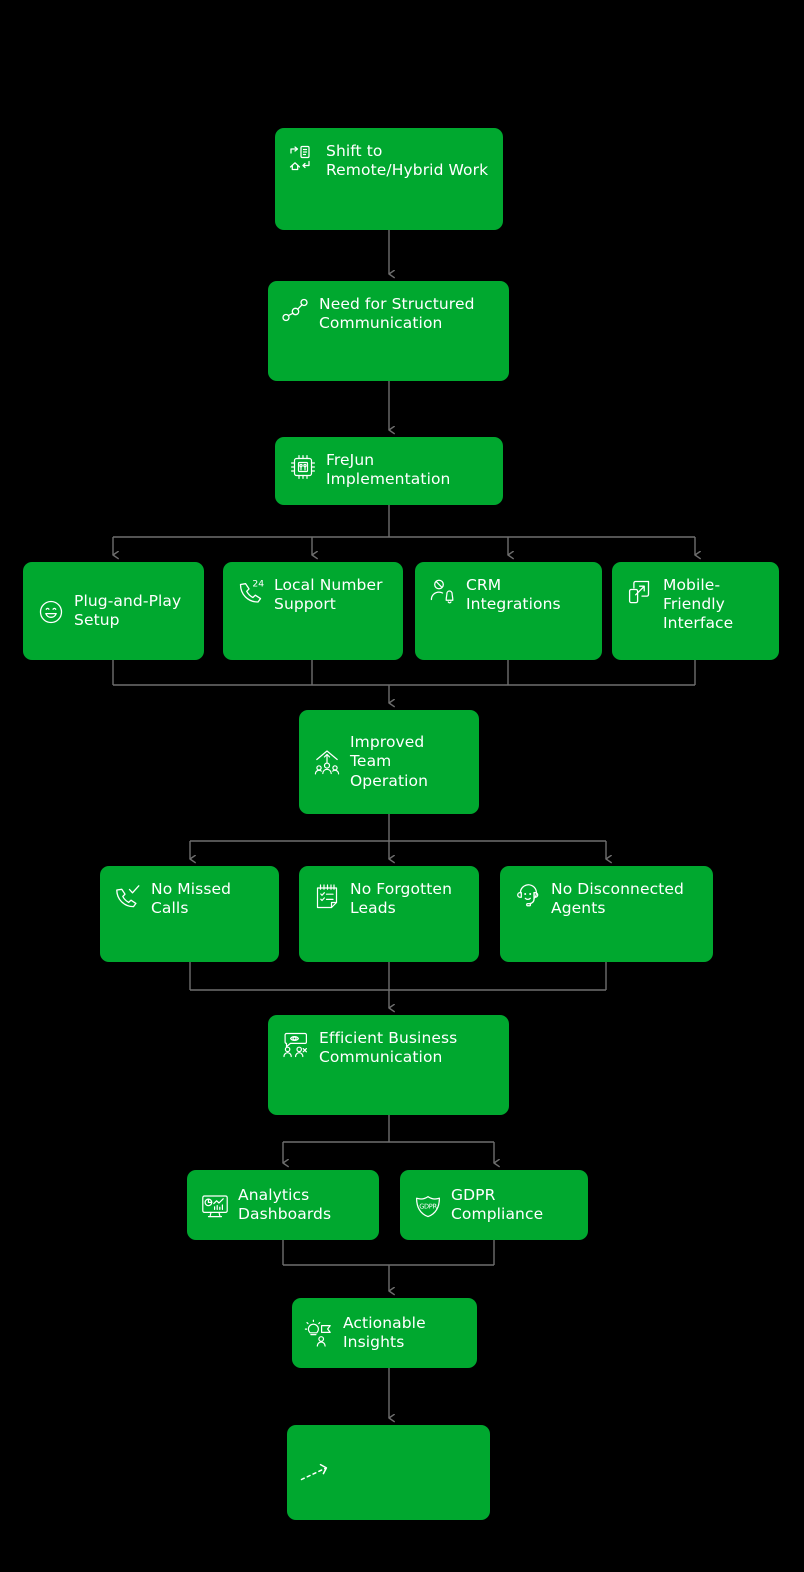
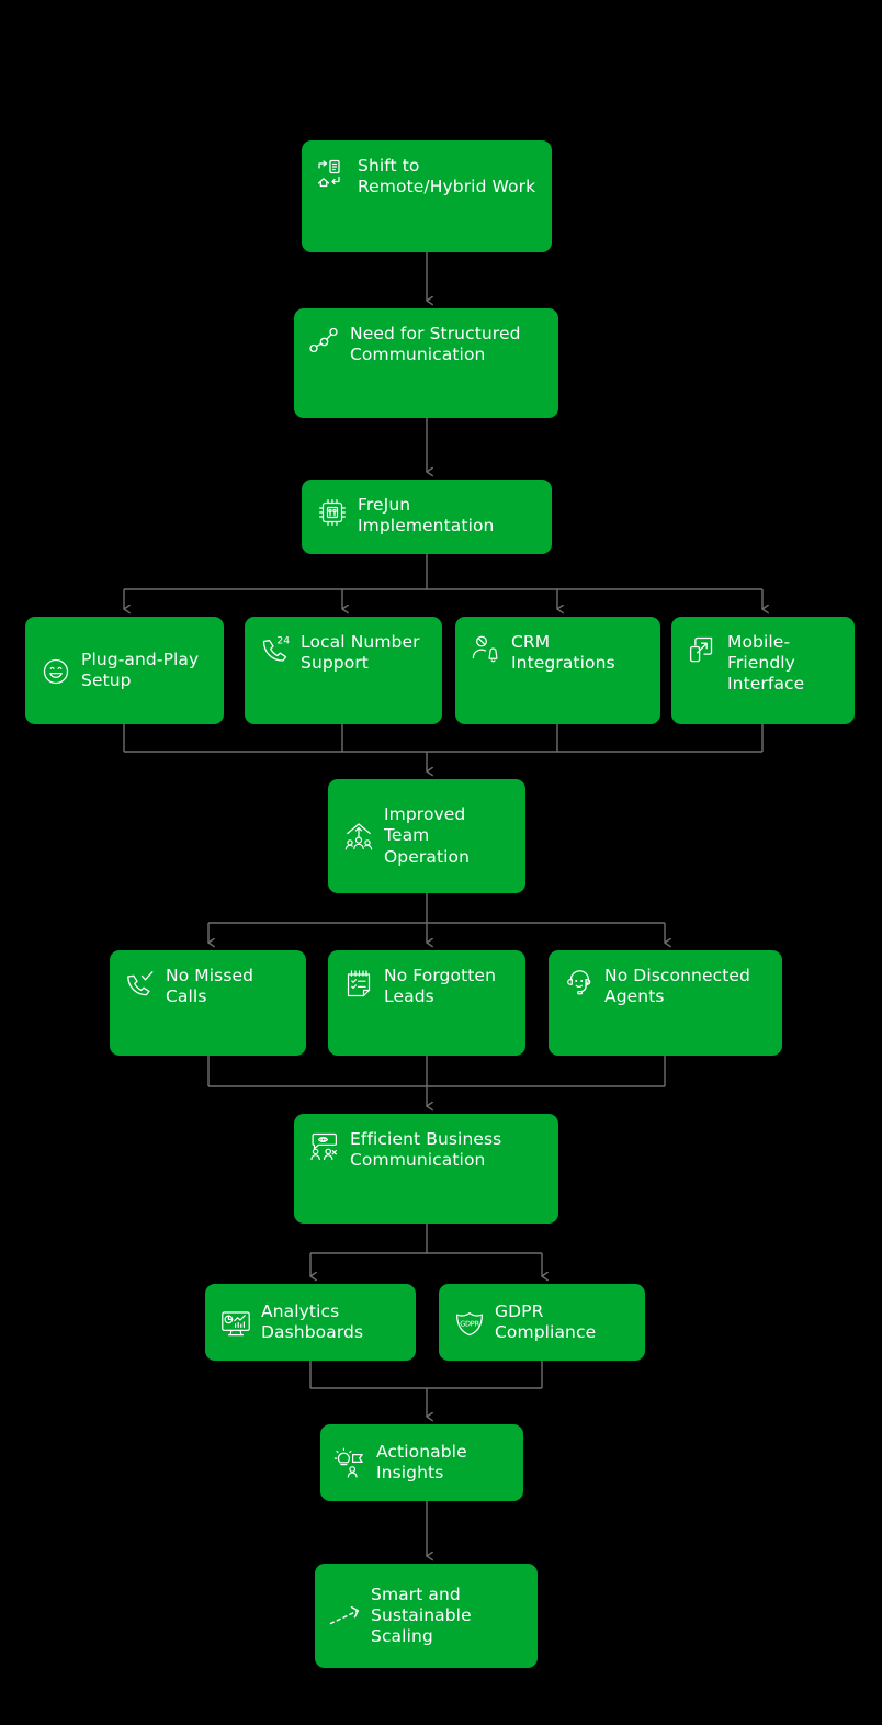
  Shift to
  Remote/Hybrid Work
  Need for Structured
  Communication
  FreJun
  Implementation
  Plug-and-Play
  Setup
  24
  Local Number
  Support
  CRM
  Integrations
  Mobile-
  Friendly
  Interface
  Improved
  Team
  Operation
  No Missed
  Calls
  No Forgotten
  Leads
  No Disconnected
  Agents
  Efficient Business
  Communication
  Analytics
  Dashboards
  GDPR
  GDPR
  Compliance
  Actionable
  Insights
+ Smart and
+ Sustainable
+ Scaling
